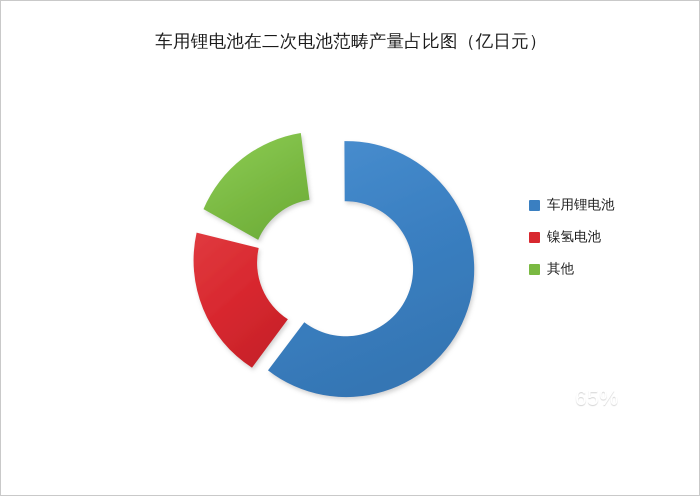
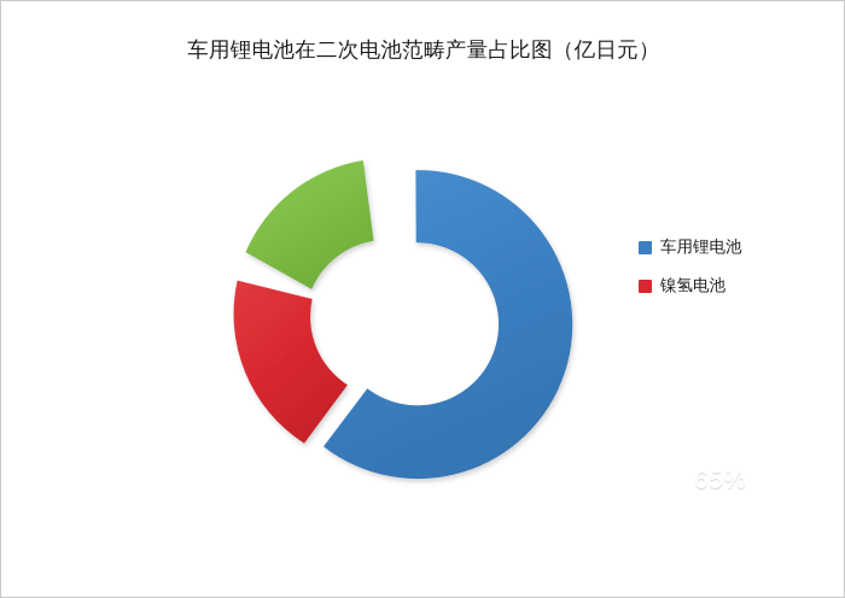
  车用锂电池在二次电池范畴产量占比图（亿日元）
  65%
  车用锂电池
  镍氢电池
- 其他
